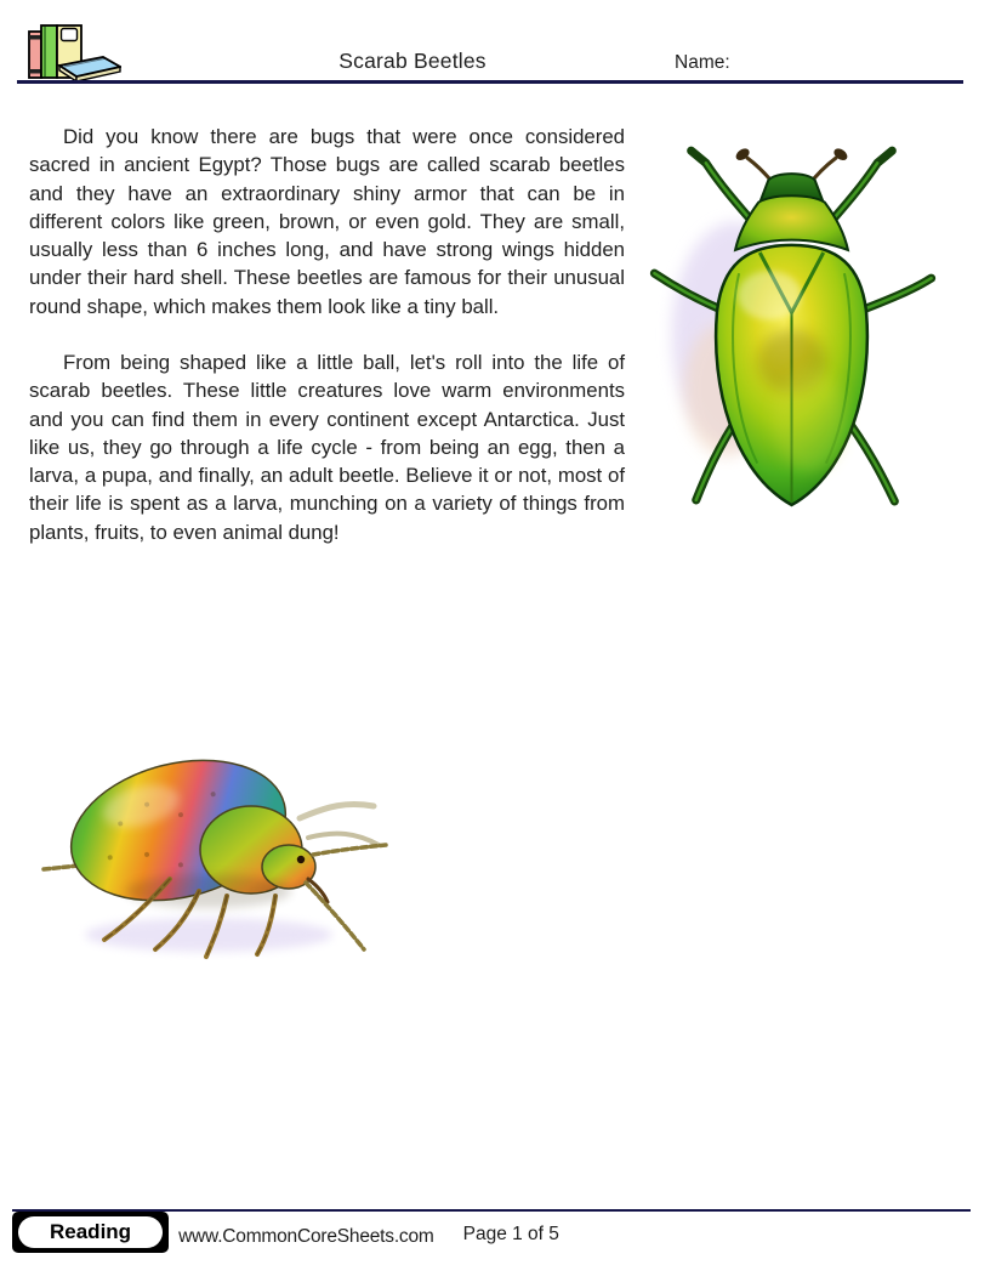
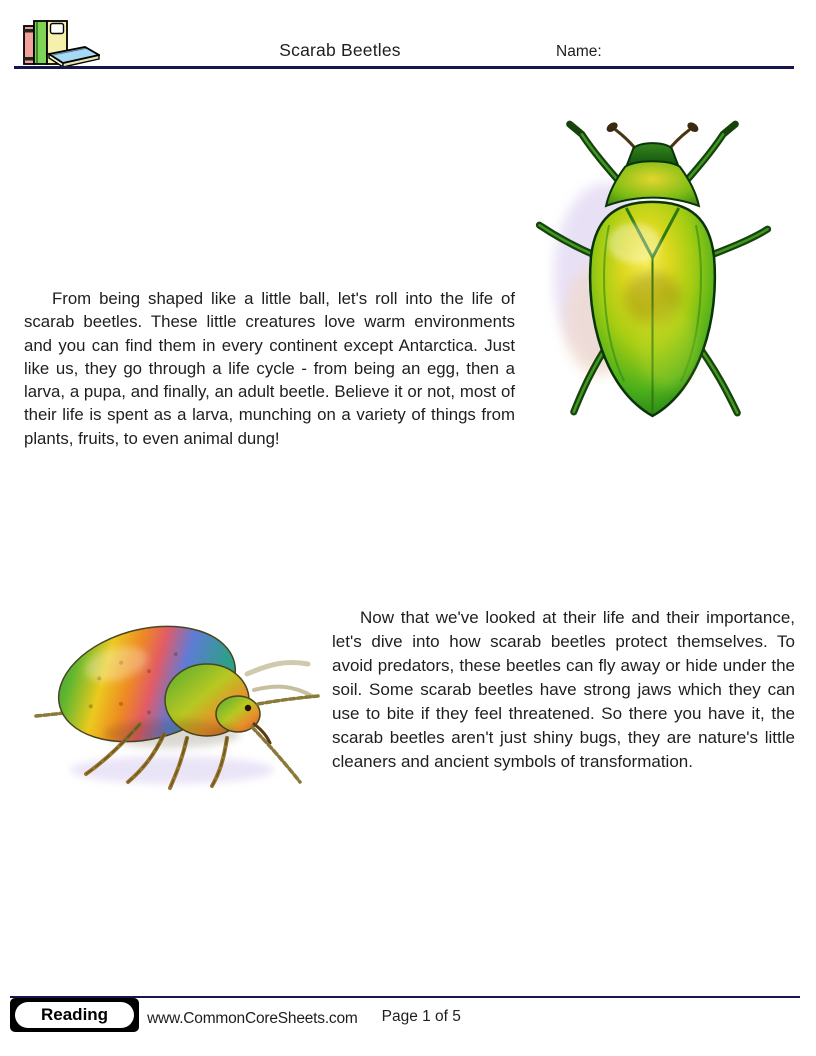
  Scarab Beetles
  Name:
- Did you know there are bugs that were once considered sacred in ancient Egypt? Those bugs are called scarab beetles and they have an extraordinary shiny armor that can be in different colors like green, brown, or even gold. They are small, usually less than 6 inches long, and have strong wings hidden under their hard shell. These beetles are famous for their unusual round shape, which makes them look like a tiny ball.
  From being shaped like a little ball, let's roll into the life of scarab beetles. These little creatures love warm environments and you can find them in every continent except Antarctica. Just like us, they go through a life cycle - from being an egg, then a larva, a pupa, and finally, an adult beetle. Believe it or not, most of their life is spent as a larva, munching on a variety of things from plants, fruits, to even animal dung!
+ Now that we've looked at their life and their importance, let's dive into how scarab beetles protect themselves. To avoid predators, these beetles can fly away or hide under the soil. Some scarab beetles have strong jaws which they can use to bite if they feel threatened. So there you have it, the scarab beetles aren't just shiny bugs, they are nature's little cleaners and ancient symbols of transformation.
  Reading
  www.CommonCoreSheets.com
  Page 1 of 5
